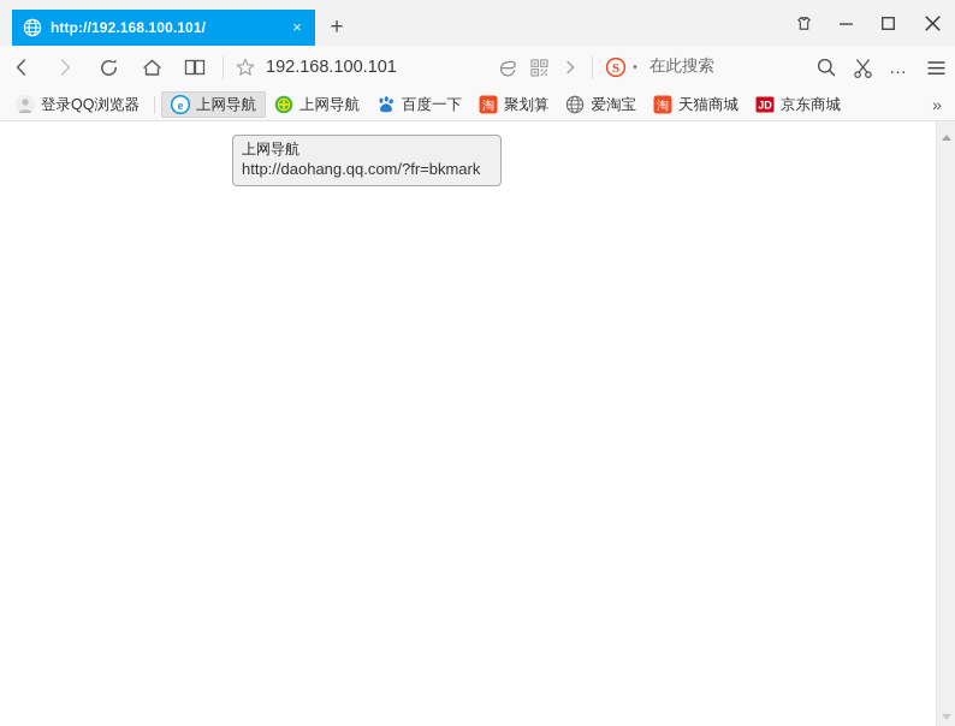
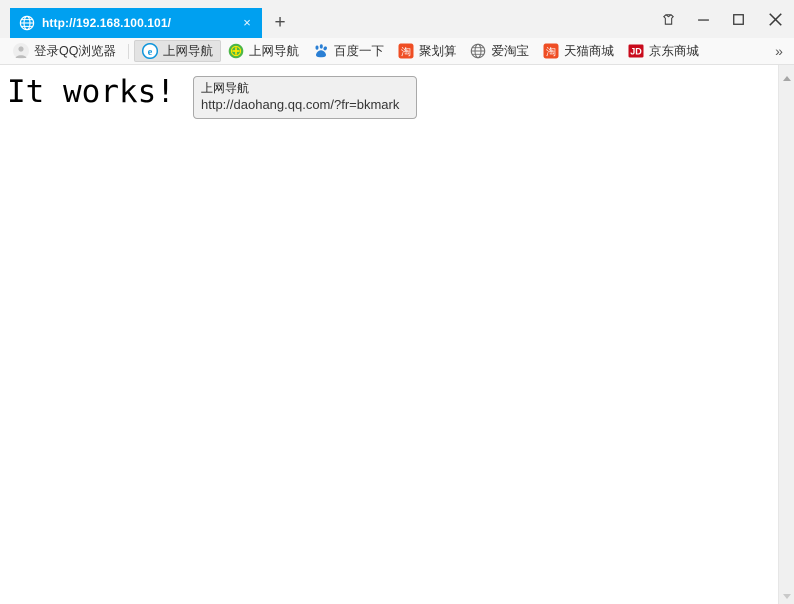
  http://192.168.100.101/
  ×
  +
- 192.168.100.101
- S
- 在此搜索
- …
  登录QQ浏览器
  e
  上网导航
  上网导航
  百度一下
  淘
  聚划算
  爱淘宝
  淘
  天猫商城
  JD
  京东商城
  »
+ It works!
  上网导航
  http://daohang.qq.com/?fr=bkmark
